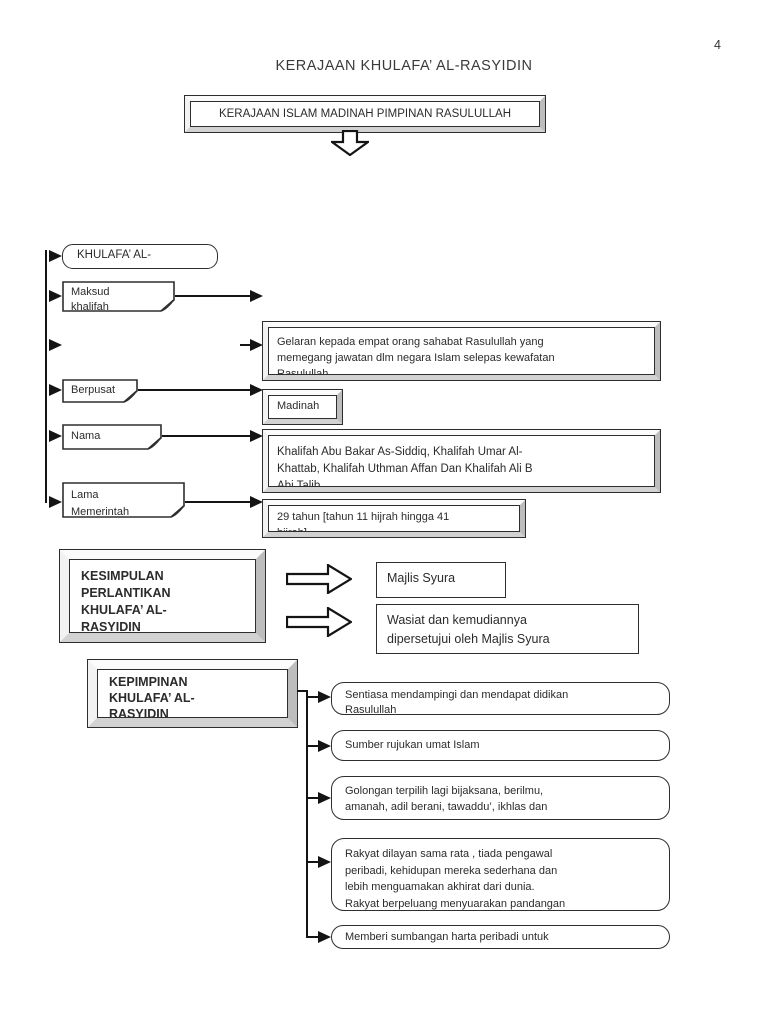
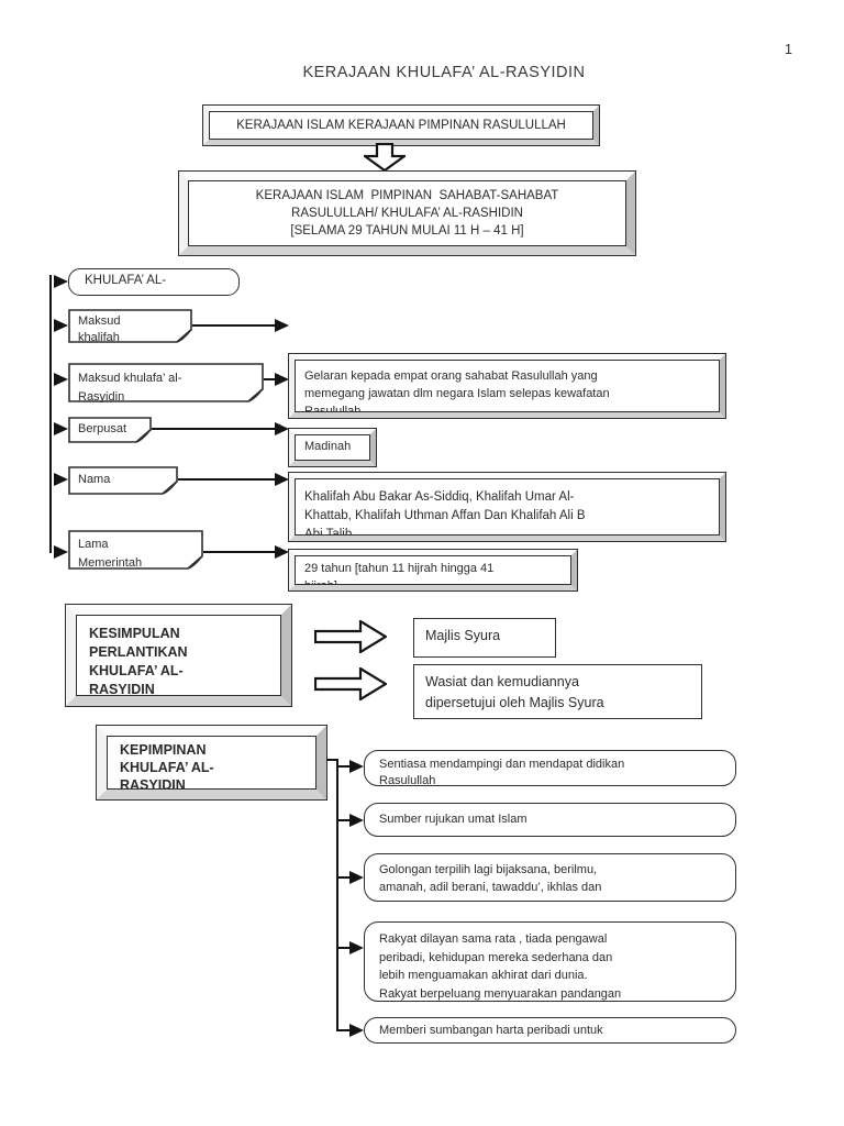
- 4
+ 1
  KERAJAAN KHULAFA’ AL-RASYIDIN
- KERAJAAN ISLAM MADINAH PIMPINAN RASULULLAH
+ KERAJAAN ISLAM KERAJAAN PIMPINAN RASULULLAH
+ KERAJAAN ISLAM PIMPINAN SAHABAT-SAHABAT
+ RASULULLAH/ KHULAFA’ AL-RASHIDIN
+ [SELAMA 29 TAHUN MULAI 11 H – 41 H]
  KHULAFA’ AL-
  Maksud
  khalifah
+ Maksud khulafa’ al-
+ Rasyidin
  Berpusat
  Nama
  Lama
  Memerintah
  Gelaran kepada empat orang sahabat Rasulullah yang
  memegang jawatan dlm negara Islam selepas kewafatan
  Rasulullah
  Madinah
  Khalifah Abu Bakar As-Siddiq, Khalifah Umar Al-
  Khattab, Khalifah Uthman Affan Dan Khalifah Ali B
  Abi Talib
  29 tahun [tahun 11 hijrah hingga 41
  KESIMPULAN
  PERLANTIKAN
  KHULAFA’ AL-
  RASYIDIN
  Majlis Syura
  Wasiat dan kemudiannya
  dipersetujui oleh Majlis Syura
  KEPIMPINAN
  KHULAFA’ AL-
  RASYIDIN
  Sentiasa mendampingi dan mendapat didikan
  Rasulullah
  Sumber rujukan umat Islam
  Golongan terpilih lagi bijaksana, berilmu,
  amanah, adil berani, tawaddu’, ikhlas dan
  Rakyat dilayan sama rata , tiada pengawal
  peribadi, kehidupan mereka sederhana dan
  lebih menguamakan akhirat dari dunia.
  Rakyat berpeluang menyuarakan pandangan
  Memberi sumbangan harta peribadi untuk
